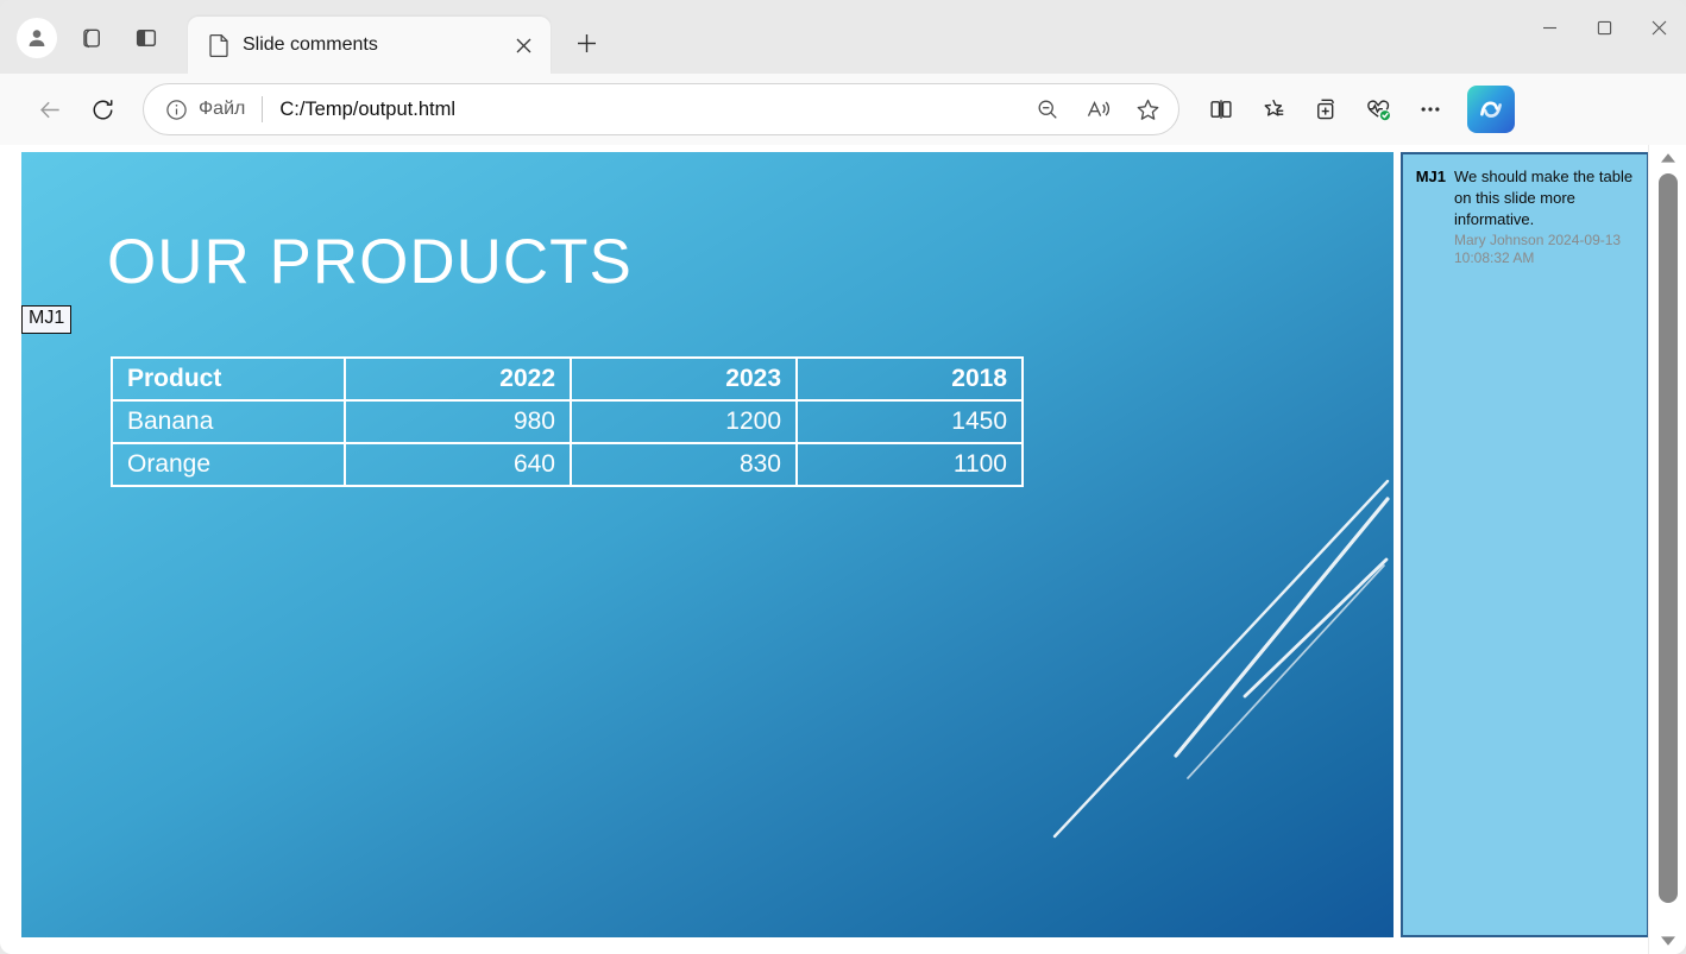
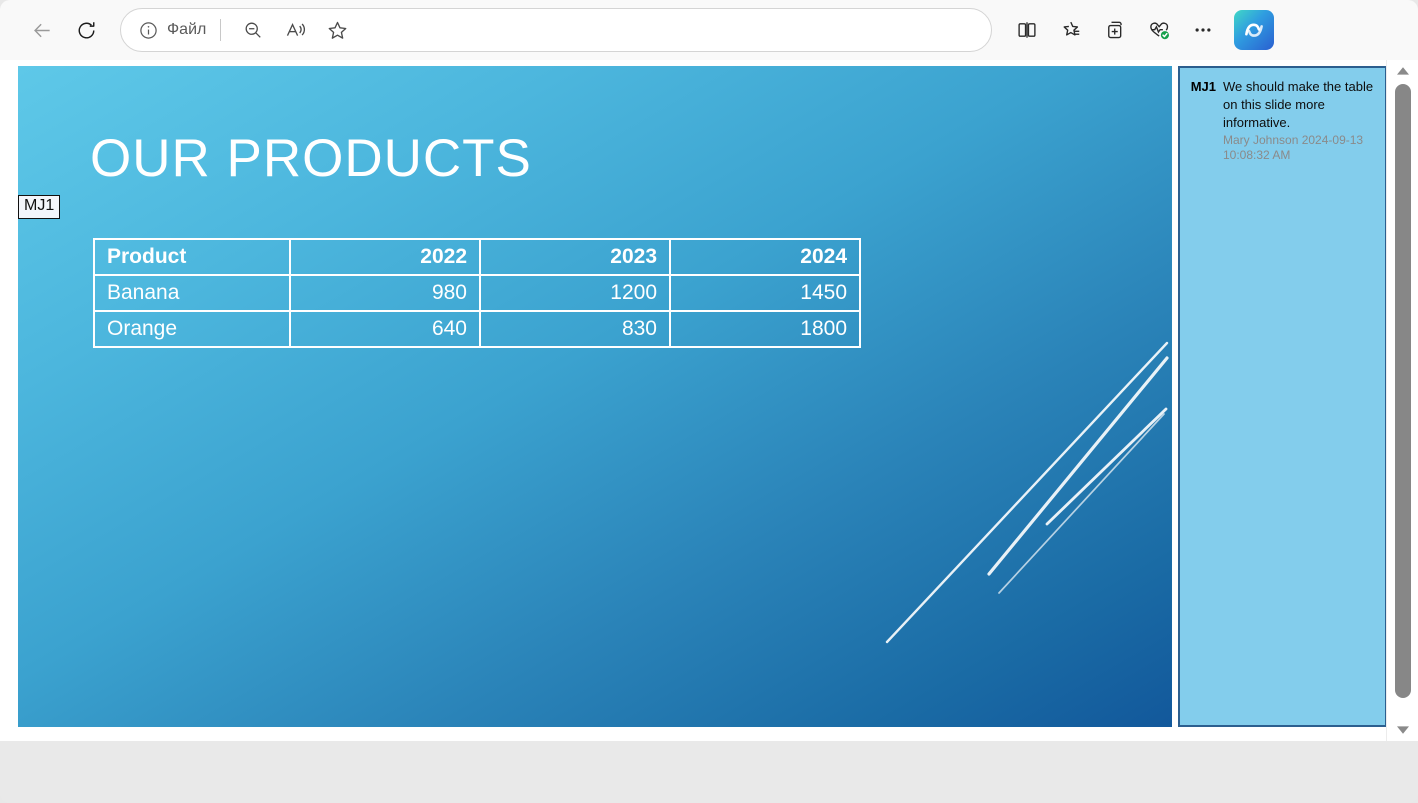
- Slide comments
  Файл
- C:/Temp/output.html
  OUR PRODUCTS
- Product	2022	2023	2018
+ Product	2022	2023	2024
  Banana	980	1200	1450
- Orange	640	830	1100
+ Orange	640	830	1800
  MJ1
  MJ1
  We should make the table on this slide more informative.
  Mary Johnson 2024-09-13 10:08:32 AM
